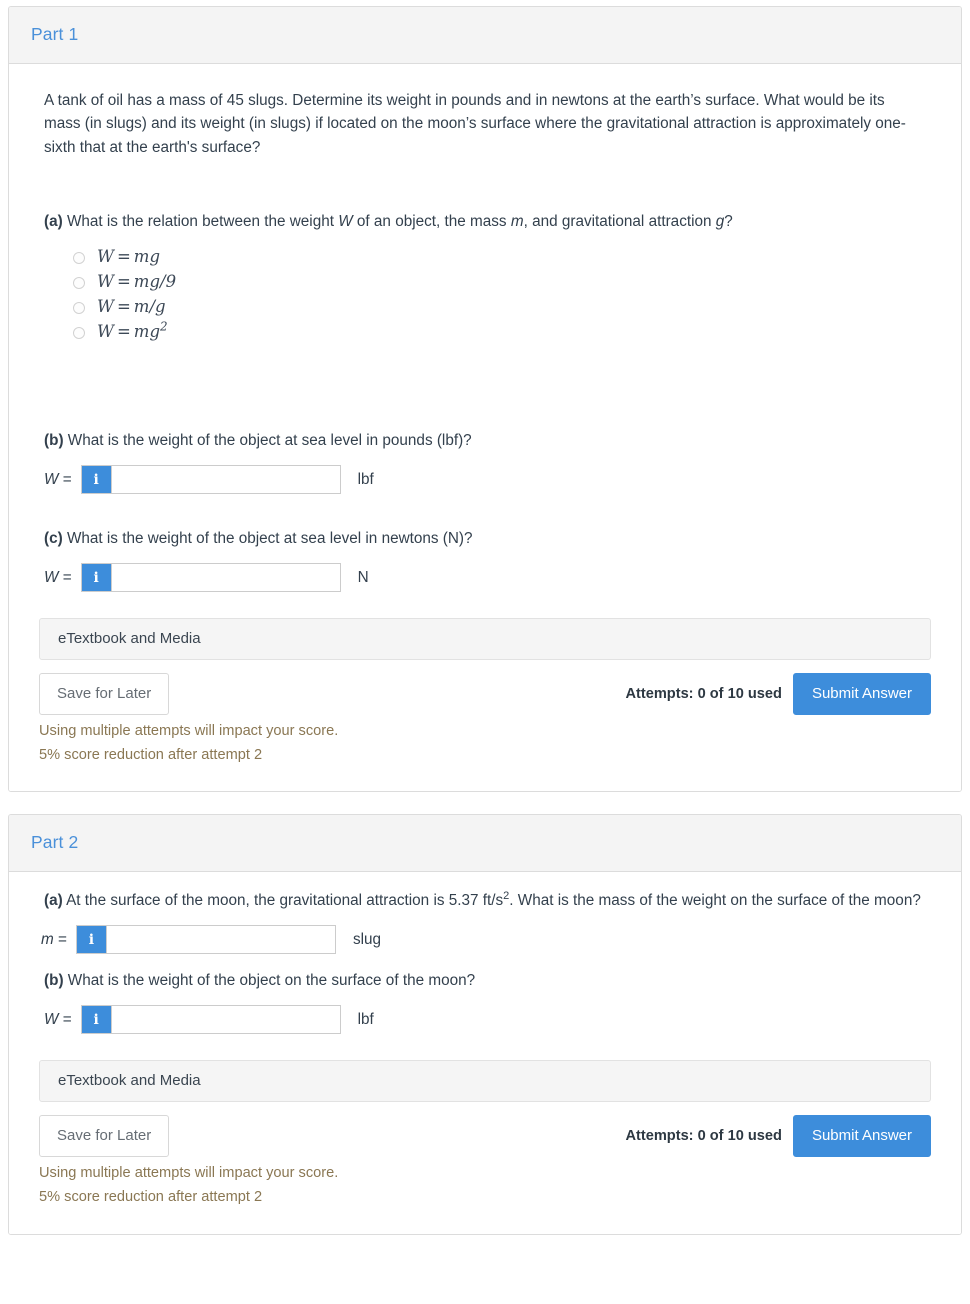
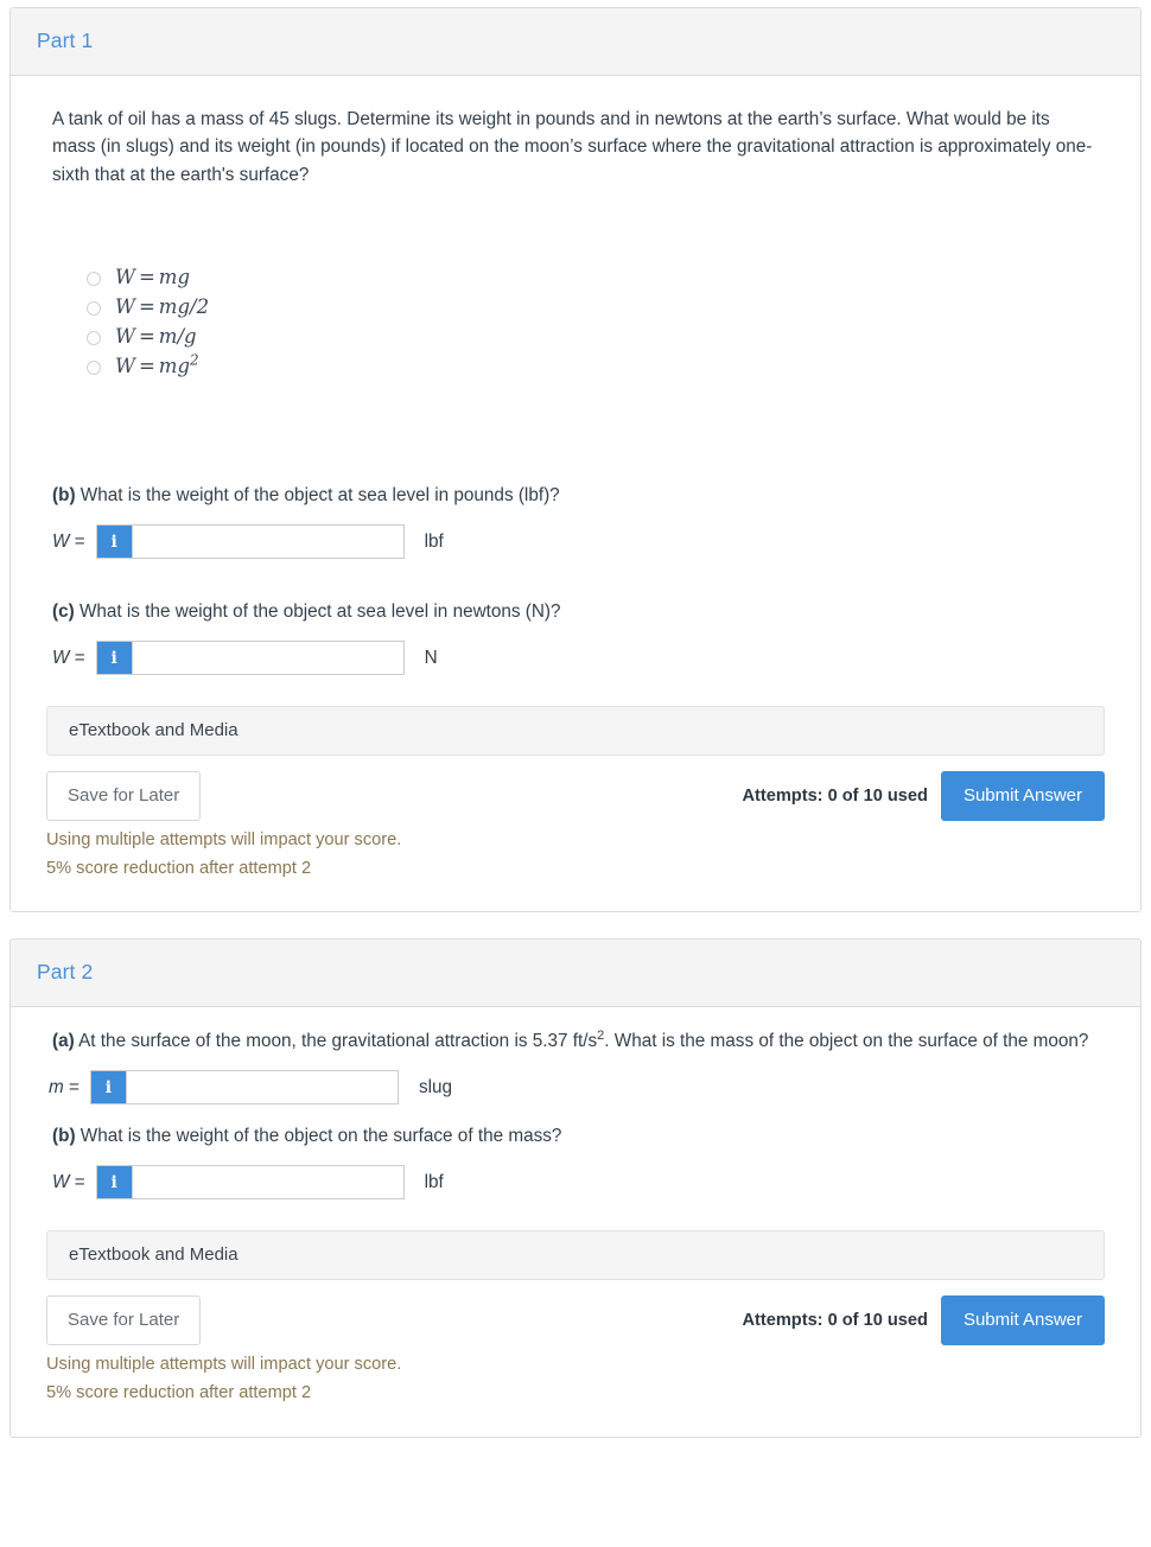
  Part 1
- A tank of oil has a mass of 45 slugs. Determine its weight in pounds and in newtons at the earth’s surface. What would be its mass (in slugs) and its weight (in slugs) if located on the moon’s surface where the gravitational attraction is approximately one-sixth that at the earth's surface?
+ A tank of oil has a mass of 45 slugs. Determine its weight in pounds and in newtons at the earth’s surface. What would be its mass (in slugs) and its weight (in pounds) if located on the moon’s surface where the gravitational attraction is approximately one-sixth that at the earth's surface?
- (a) What is the relation between the weight W of an object, the mass m, and gravitational attraction g?
  W = mg
- W = mg/9
+ W = mg/2
  W = m/g
  W = mg2
  (b) What is the weight of the object at sea level in pounds (lbf)?
  W =
  i
  lbf
  (c) What is the weight of the object at sea level in newtons (N)?
  W =
  i
  N
  eTextbook and Media
  Save for Later
  Attempts: 0 of 10 used
  Submit Answer
  Using multiple attempts will impact your score.
  5% score reduction after attempt 2
  Part 2
- (a) At the surface of the moon, the gravitational attraction is 5.37 ft/s2. What is the mass of the weight on the surface of the moon?
+ (a) At the surface of the moon, the gravitational attraction is 5.37 ft/s2. What is the mass of the object on the surface of the moon?
  m =
  i
  slug
- (b) What is the weight of the object on the surface of the moon?
+ (b) What is the weight of the object on the surface of the mass?
  W =
  i
  lbf
  eTextbook and Media
  Save for Later
  Attempts: 0 of 10 used
  Submit Answer
  Using multiple attempts will impact your score.
  5% score reduction after attempt 2
